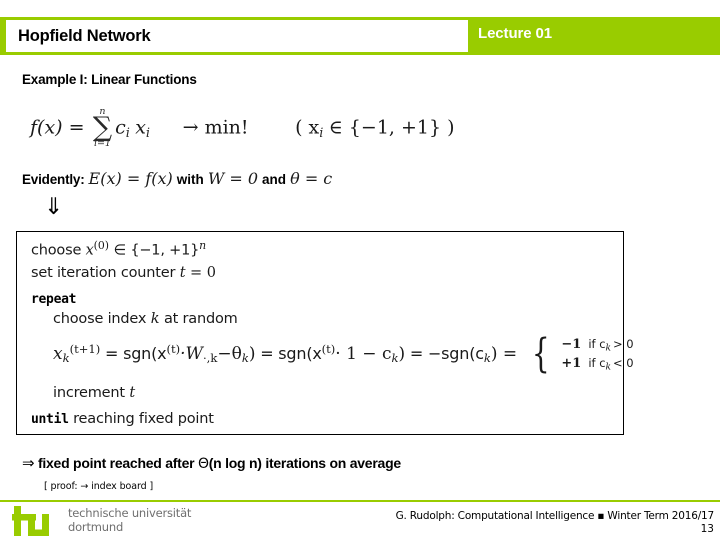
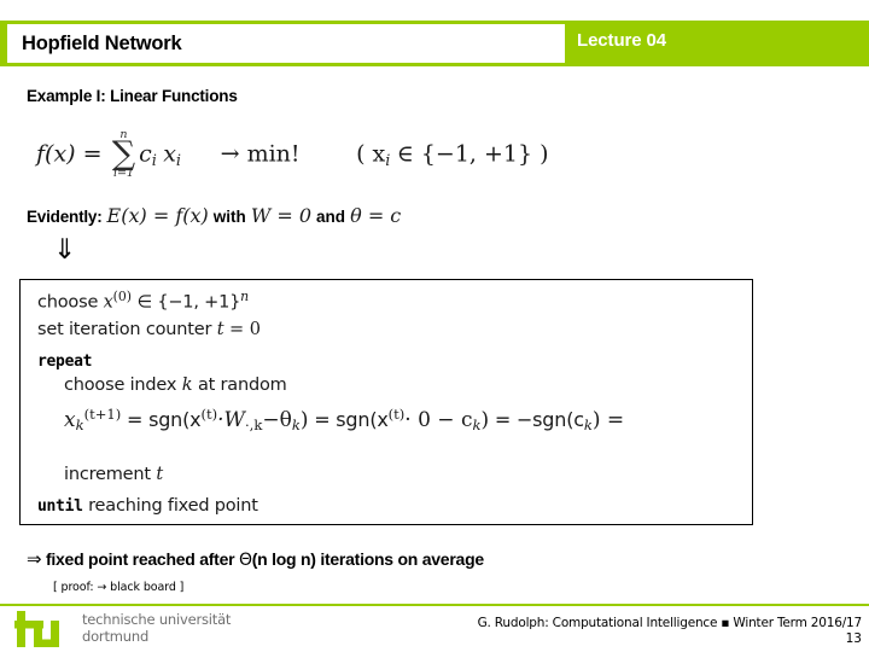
  Hopfield Network
- Lecture 01
+ Lecture 04
  Example I: Linear Functions
  f(x) =
  n
  ∑
  i=1
  ci xi → min! ( xi ∈ {−1, +1} )
  Evidently: E(x) = f(x) with W = 0 and θ = c
  ⇓
  choose x(0) ∈ {−1, +1}n
  set iteration counter t = 0
  repeat
  choose index k at random
- xk(t+1) = sgn(x(t)·W·,k−θk) = sgn(x(t)· 1 − ck) = −sgn(ck) =
+ xk(t+1) = sgn(x(t)·W·,k−θk) = sgn(x(t)· 0 − ck) = −sgn(ck) =
- {
- −1 if ck > 0
- +1 if ck < 0
  increment t
  until reaching fixed point
  ⇒ fixed point reached after Θ(n log n) iterations on average
- [ proof: → index board ]
+ [ proof: → black board ]
  technische universität
  dortmund
  G. Rudolph: Computational Intelligence ▪ Winter Term 2016/17
  13
